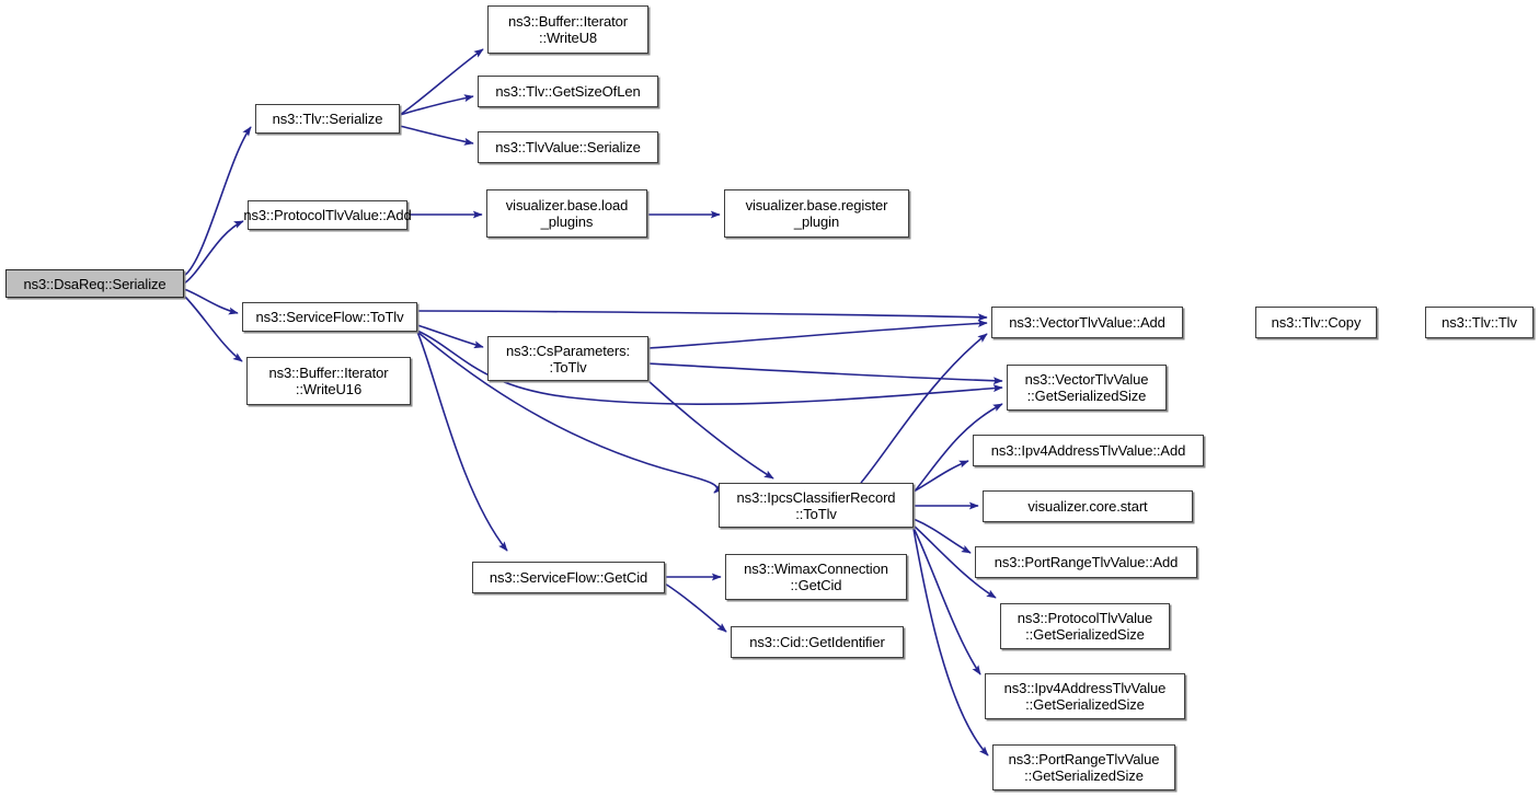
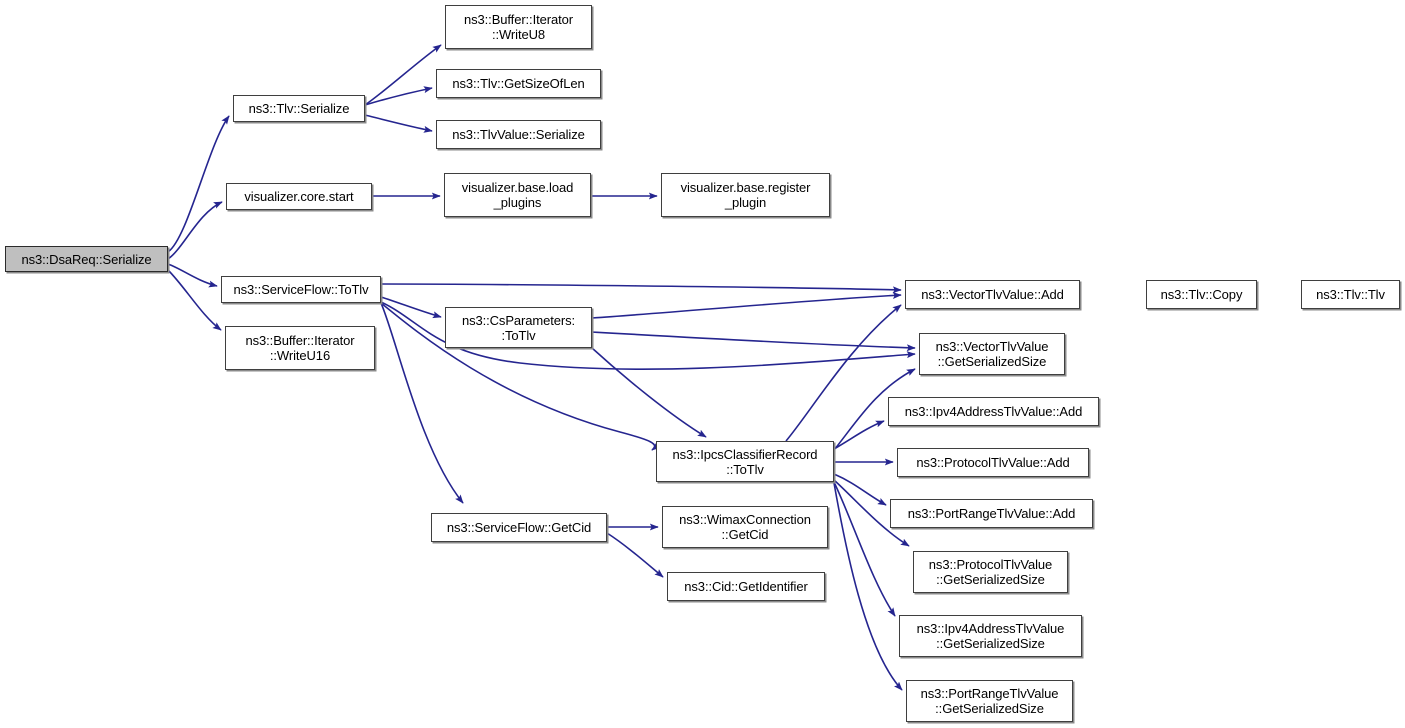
  ns3::DsaReq::Serialize
  ns3::Tlv::Serialize
  ns3::Buffer::Iterator
  ::WriteU8
  ns3::Tlv::GetSizeOfLen
  ns3::TlvValue::Serialize
- ns3::ProtocolTlvValue::Add
+ visualizer.core.start
  visualizer.base.load
  _plugins
  visualizer.base.register
  _plugin
  ns3::ServiceFlow::ToTlv
  ns3::Buffer::Iterator
  ::WriteU16
  ns3::CsParameters:
  :ToTlv
  ns3::VectorTlvValue::Add
  ns3::Tlv::Copy
  ns3::Tlv::Tlv
  ns3::VectorTlvValue
  ::GetSerializedSize
  ns3::Ipv4AddressTlvValue::Add
- visualizer.core.start
+ ns3::ProtocolTlvValue::Add
  ns3::PortRangeTlvValue::Add
  ns3::IpcsClassifierRecord
  ::ToTlv
  ns3::ServiceFlow::GetCid
  ns3::WimaxConnection
  ::GetCid
  ns3::Cid::GetIdentifier
  ns3::ProtocolTlvValue
  ::GetSerializedSize
  ns3::Ipv4AddressTlvValue
  ::GetSerializedSize
  ns3::PortRangeTlvValue
  ::GetSerializedSize
